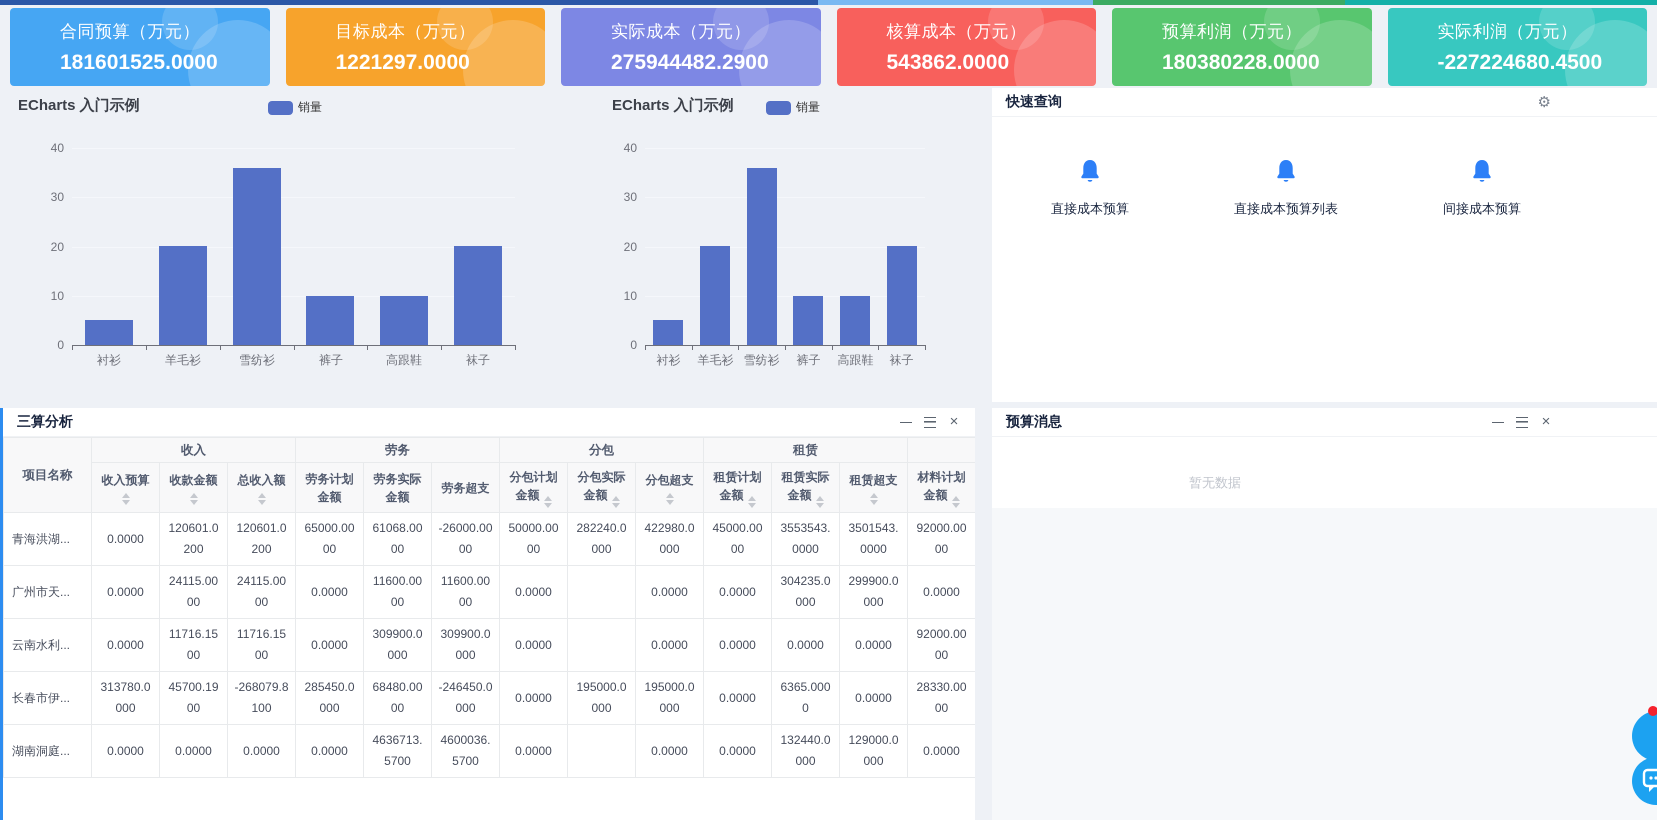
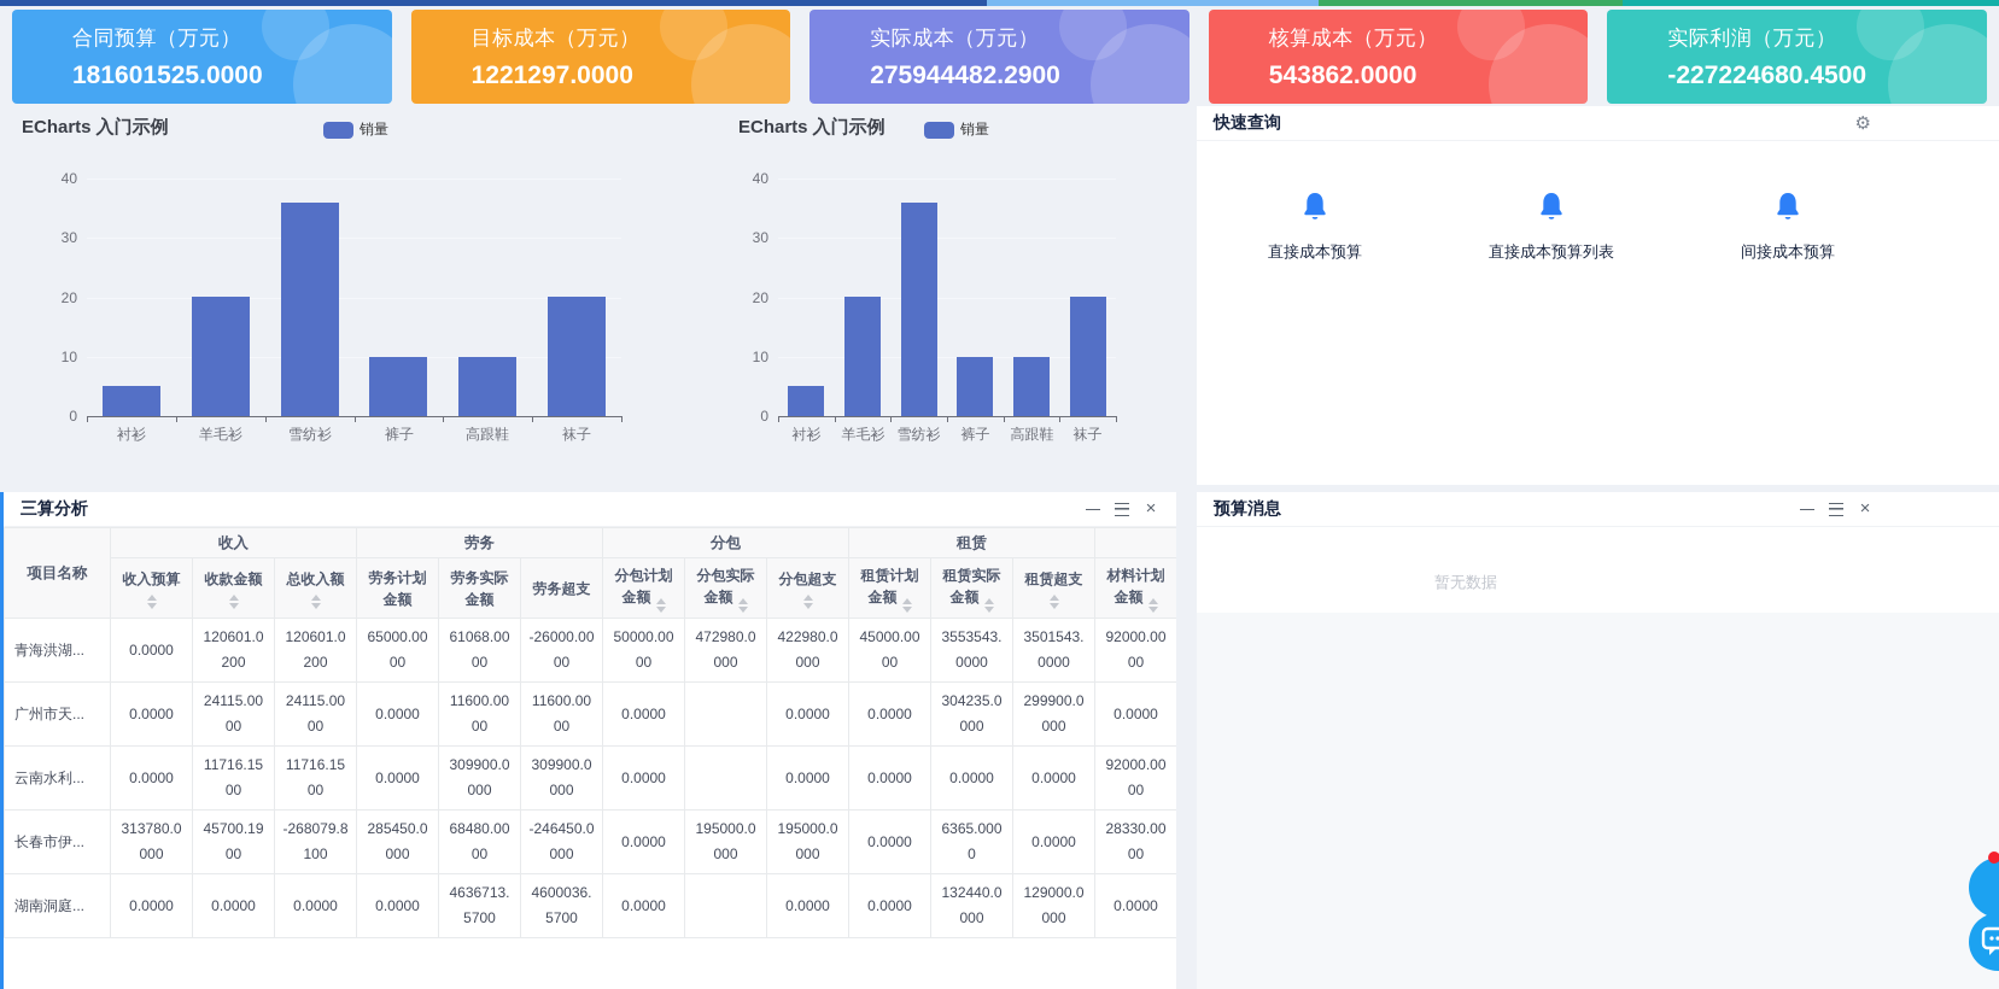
  合同预算（万元）
  181601525.0000
  目标成本（万元）
  1221297.0000
  实际成本（万元）
  275944482.2900
  核算成本（万元）
  543862.0000
- 预算利润（万元）
- 180380228.0000
  实际利润（万元）
  -227224680.4500
  ECharts 入门示例
  销量
  0
  10
  20
  30
  40
  衬衫
  羊毛衫
  雪纺衫
  裤子
  高跟鞋
  袜子
  ECharts 入门示例
  销量
  0
  10
  20
  30
  40
  衬衫
  羊毛衫
  雪纺衫
  裤子
  高跟鞋
  袜子
  快速查询
  ⚙
  直接成本预算
  直接成本预算列表
  间接成本预算
  三算分析
  ×
  项目名称	收入	劳务	分包	租赁
  收入预算	收款金额	总收入额	劳务计划金额	劳务实际金额	劳务超支	分包计划金额	分包实际金额	分包超支	租赁计划金额	租赁实际金额	租赁超支	材料计划金额
- 青海洪湖...	0.0000	120601.0200	120601.0200	65000.0000	61068.0000	-26000.0000	50000.0000	282240.0000	422980.0000	45000.0000	3553543.0000	3501543.0000	92000.0000
+ 青海洪湖...	0.0000	120601.0200	120601.0200	65000.0000	61068.0000	-26000.0000	50000.0000	472980.0000	422980.0000	45000.0000	3553543.0000	3501543.0000	92000.0000
  广州市天...	0.0000	24115.0000	24115.0000	0.0000	11600.0000	11600.0000	0.0000		0.0000	0.0000	304235.0000	299900.0000	0.0000
  云南水利...	0.0000	11716.1500	11716.1500	0.0000	309900.0000	309900.0000	0.0000		0.0000	0.0000	0.0000	0.0000	92000.0000
  长春市伊...	313780.0000	45700.1900	-268079.8100	285450.0000	68480.0000	-246450.0000	0.0000	195000.0000	195000.0000	0.0000	6365.0000	0.0000	28330.0000
  湖南洞庭...	0.0000	0.0000	0.0000	0.0000	4636713.5700	4600036.5700	0.0000		0.0000	0.0000	132440.0000	129000.0000	0.0000
  预算消息
  ×
  暂无数据
